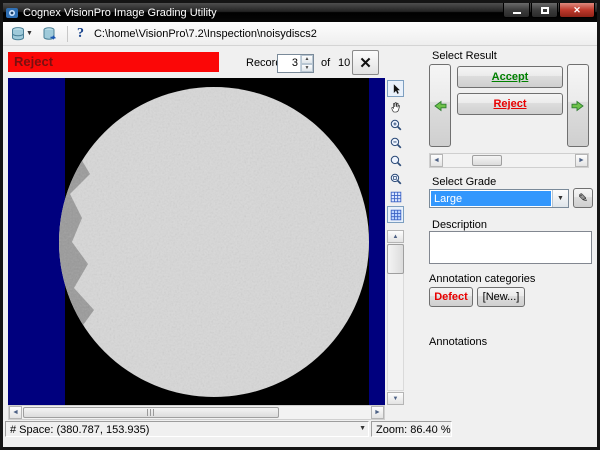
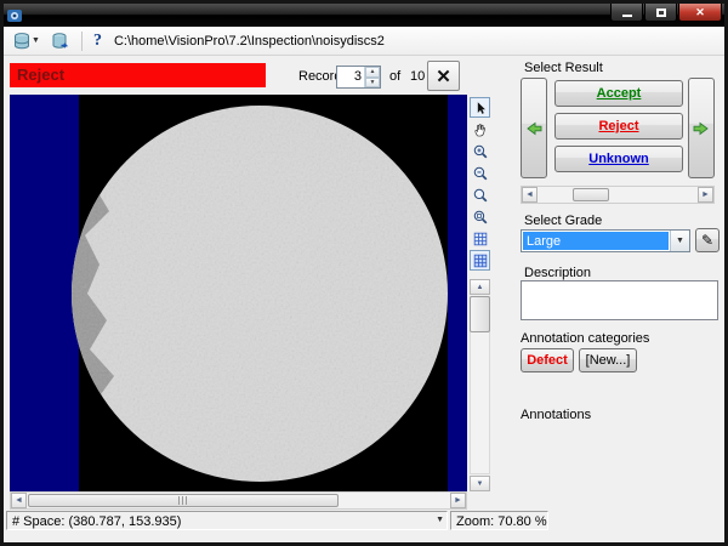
- Cognex VisionPro Image Grading Utility
  ✕
  ?
  C:\home\VisionPro\7.2\Inspection\noisydiscs2
  Reject
  Recor
  3
  of
  10
  ✕
  # Space: (380.787, 153.935)
- Zoom: 86.40 %
+ Zoom: 70.80 %
  Select Result
  Accept
  Reject
+ Unknown
  Select Grade
  Large
  ✎
  Description
  Annotation categories
  Defect
  [New...]
  Annotations
